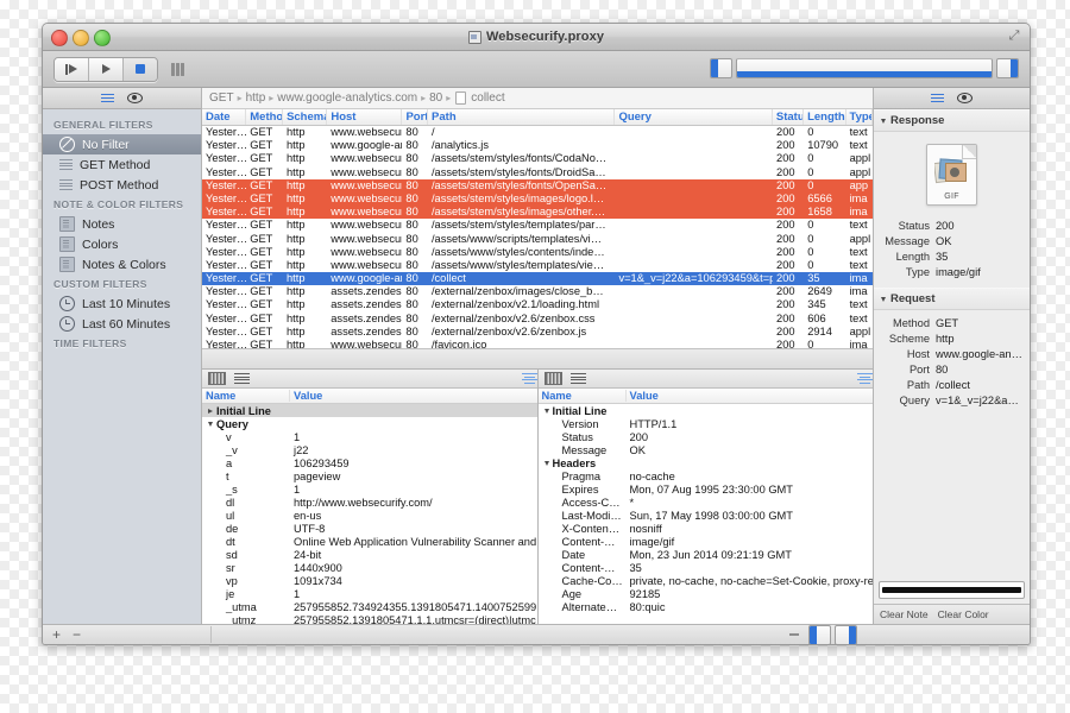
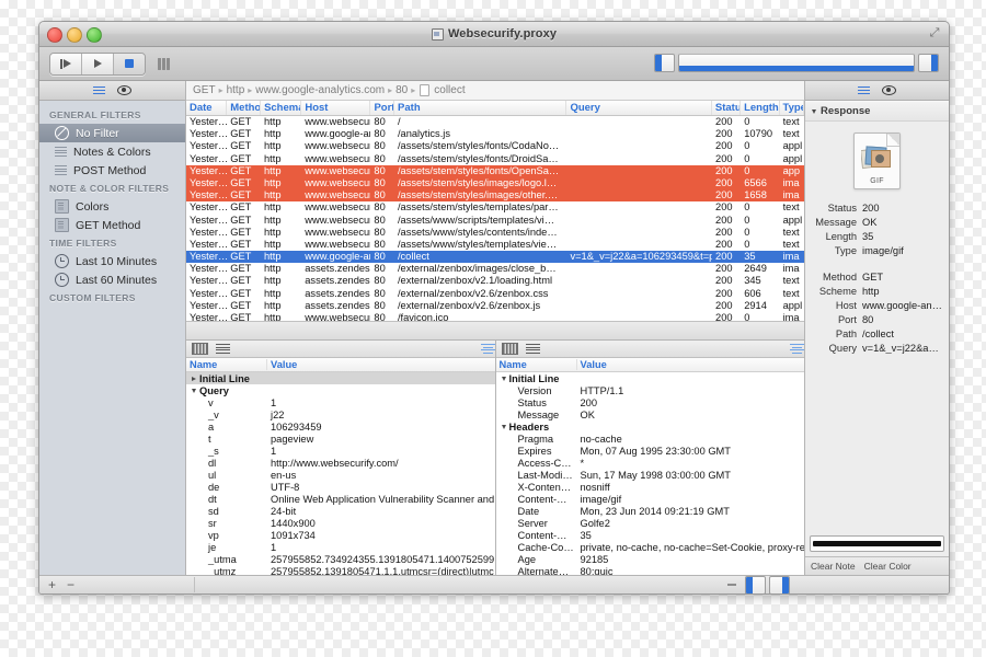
  Websecurify.proxy
  ⤢
  GENERAL FILTERS
  No Filter
- GET Method
+ Notes & Colors
  POST Method
  NOTE & COLOR FILTERS
- Notes
  Colors
- Notes & Colors
+ GET Method
- CUSTOM FILTERS
+ TIME FILTERS
  Last 10 Minutes
  Last 60 Minutes
- TIME FILTERS
+ CUSTOM FILTERS
  GET
  ▸
  http
  ▸
  www.google-analytics.com
  ▸
  80
  ▸
  collect
  Date
  Metho
  Schem
  Host
  Port
  Path
  Query
  Statu
  Length
  Type
  Yester…
  GET
  http
  www.websecu
  80
  /
  200
  0
  text
  Yester…
  GET
  http
  www.google-a
  80
  /analytics.js
  200
  10790
  text
  Yester…
  GET
  http
  www.websecu
  80
  /assets/stem/styles/fonts/CodaNo…
  200
  0
  appl
  Yester…
  GET
  http
  www.websecu
  80
  /assets/stem/styles/fonts/DroidSa…
  200
  0
  appl
  Yester…
  GET
  http
  www.websecu
  80
  /assets/stem/styles/fonts/OpenSa…
  200
  0
  app
  Yester…
  GET
  http
  www.websecu
  80
  /assets/stem/styles/images/logo.l…
  200
  6566
  ima
  Yester…
  GET
  http
  www.websecu
  80
  /assets/stem/styles/images/other.…
  200
  1658
  ima
  Yester…
  GET
  http
  www.websecu
  80
  /assets/stem/styles/templates/par…
  200
  0
  text
  Yester…
  GET
  http
  www.websecu
  80
  /assets/www/scripts/templates/vi…
  200
  0
  appl
  Yester…
  GET
  http
  www.websecu
  80
  /assets/www/styles/contents/inde…
  200
  0
  text
  Yester…
  GET
  http
  www.websecu
  80
  /assets/www/styles/templates/vie…
  200
  0
  text
  Yester…
  GET
  http
  www.google-a
  80
  /collect
  v=1&_v=j22&a=106293459&t=p
  200
  35
  ima
  Yester…
  GET
  http
  assets.zendes
  80
  /external/zenbox/images/close_b…
  200
  2649
  ima
  Yester…
  GET
  http
  assets.zendes
  80
  /external/zenbox/v2.1/loading.html
  200
  345
  text
  Yester…
  GET
  http
  assets.zendes
  80
  /external/zenbox/v2.6/zenbox.css
  200
  606
  text
  Yester…
  GET
  http
  assets.zendes
  80
  /external/zenbox/v2.6/zenbox.js
  200
  2914
  appl
  Yester…
  GET
  http
  www.websecu
  80
  /favicon.ico
  200
  0
  ima
  Name
  Value
  Initial Line
  Query
  v
  1
  _v
  j22
  a
  106293459
  t
  pageview
  _s
  1
  dl
  http://www.websecurify.com/
  ul
  en-us
  de
  UTF-8
  dt
  Online Web Application Vulnerability Scanner and
  sd
  24-bit
  sr
  1440x900
  vp
  1091x734
  je
  1
  _utma
  257955852.734924355.1391805471.1400752599
  _utmz
  257955852.1391805471.1.1.utmcsr=(direct)|utmc
  Name
  Value
  Initial Line
  Version
  HTTP/1.1
  Status
  200
  Message
  OK
  Headers
  Pragma
  no-cache
  Expires
  Mon, 07 Aug 1995 23:30:00 GMT
  Access-C…
  *
  Last-Modi…
  Sun, 17 May 1998 03:00:00 GMT
  X-Conten…
  nosniff
  Content-…
  image/gif
  Date
  Mon, 23 Jun 2014 09:21:19 GMT
+ Server
+ Golfe2
  Content-…
  35
  Cache-Co…
  private, no-cache, no-cache=Set-Cookie, proxy-re
  Age
  92185
  Alternate…
  80:quic
  Response
  Status
  200
  Message
  OK
  Length
  35
  Type
  image/gif
- Request
  Method
  GET
  Scheme
  http
  Host
  www.google-analyt
  Port
  80
  Path
  /collect
  Query
  v=1&_v=j22&a=106
  Clear Note
  Clear Color
  +
  −
